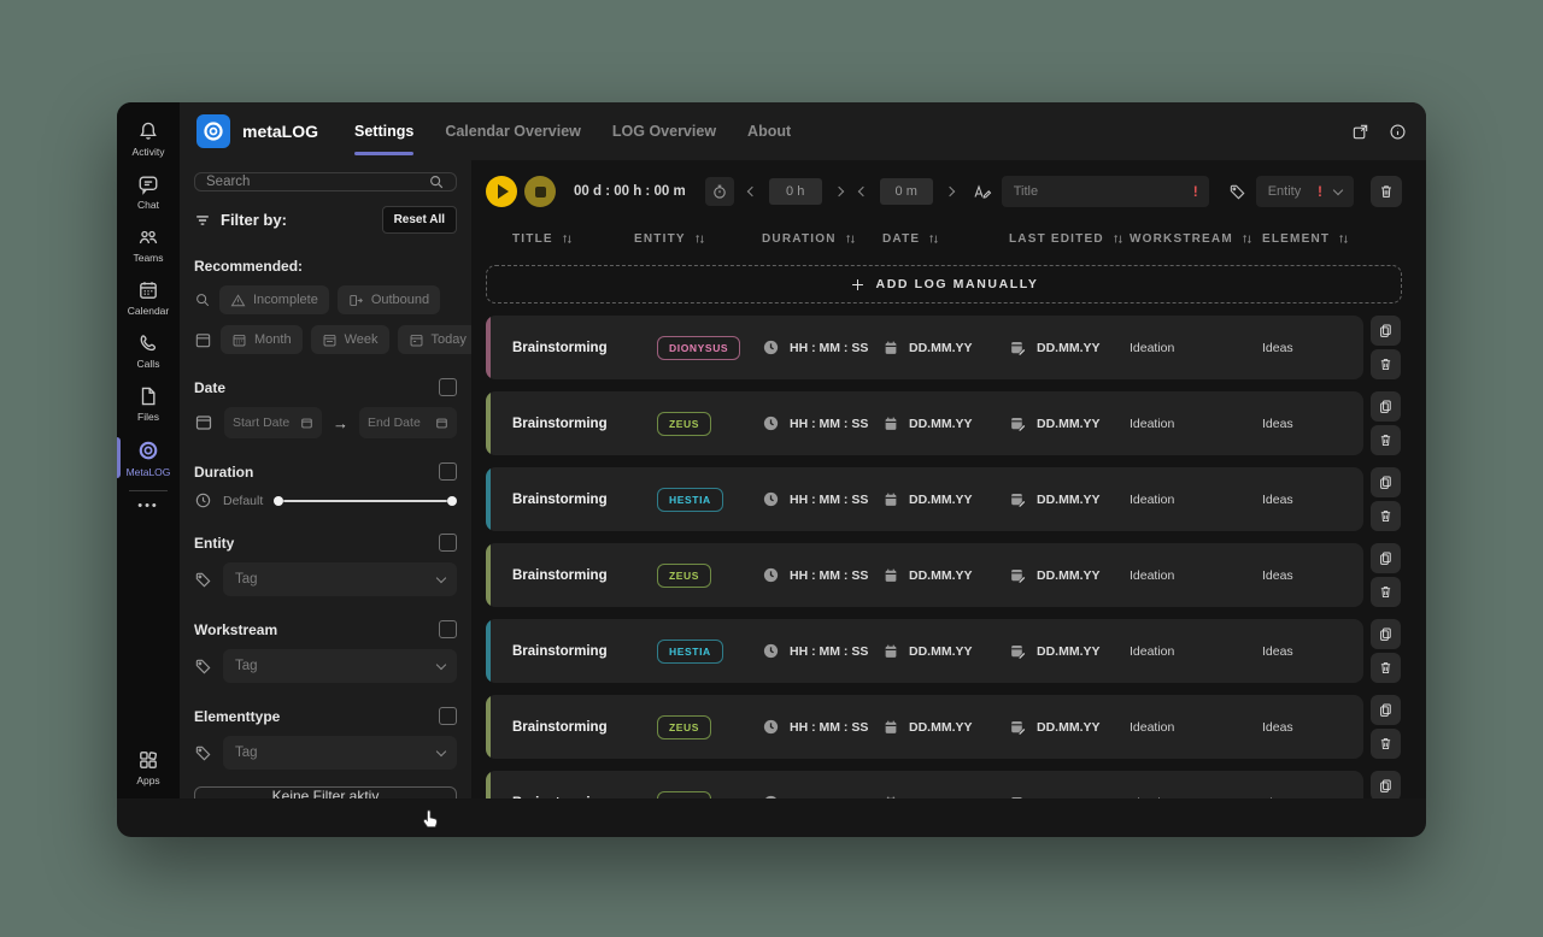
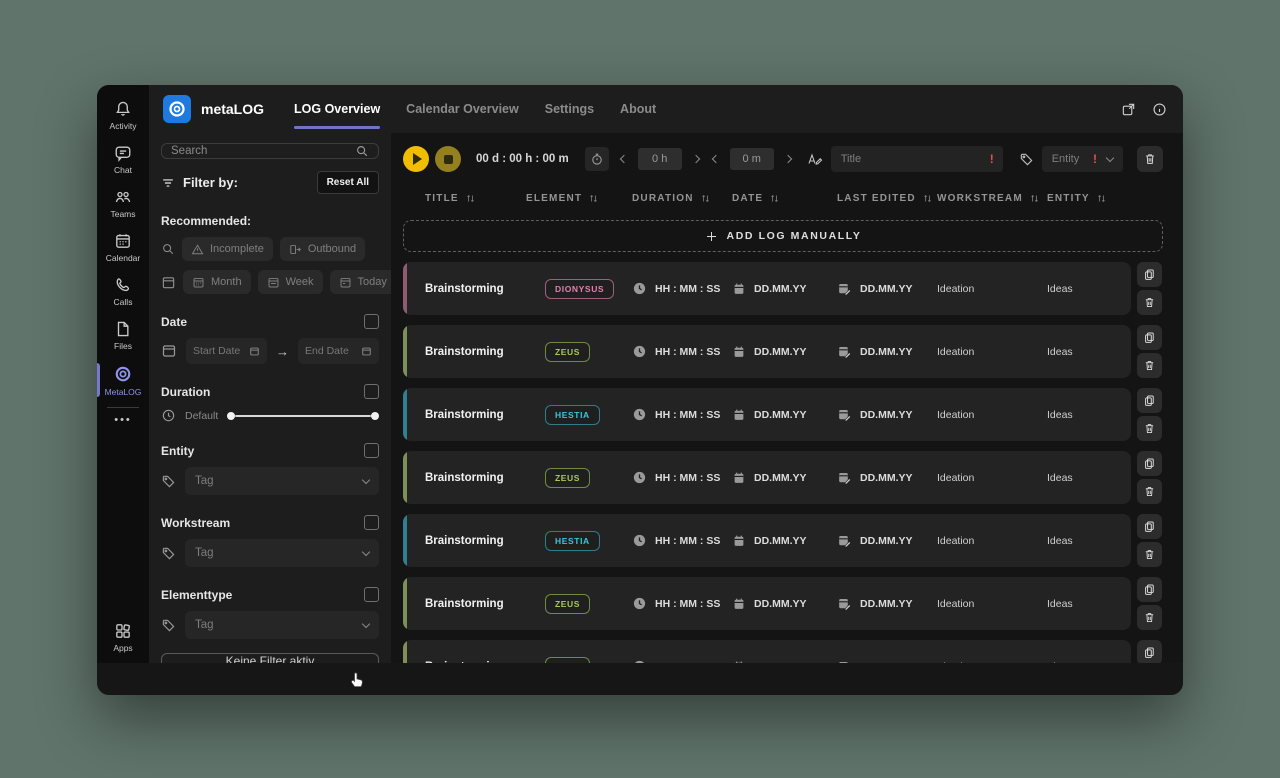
  Activity
  Chat
  Teams
  Calendar
  Calls
  Files
  MetaLOG
  •••
  Apps
  metaLOG
- Settings
+ LOG Overview
  Calendar Overview
- LOG Overview
+ Settings
  About
  Search
  Filter by:
  Reset All
  Recommended:
  Incomplete
  Outbound
  Month
  Week
  Today
  Date
  Start Date
  →
  End Date
  Duration
  Default
  Entity
  Tag
  Workstream
  Tag
  Elementtype
  Tag
  Keine Filter aktiv
  00 d : 00 h : 00 m
  0 h
  0 m
  Title
  !
  Entity
  !
  TITLE
- ENTITY
+ ELEMENT
  DURATION
  DATE
  LAST EDITED
  WORKSTREAM
- ELEMENT
+ ENTITY
  ADD LOG MANUALLY
  Brainstorming
  DIONYSUS
  HH : MM : SS
  DD.MM.YY
  DD.MM.YY
  Ideation
  Ideas
  Brainstorming
  ZEUS
  HH : MM : SS
  DD.MM.YY
  DD.MM.YY
  Ideation
  Ideas
  Brainstorming
  HESTIA
  HH : MM : SS
  DD.MM.YY
  DD.MM.YY
  Ideation
  Ideas
  Brainstorming
  ZEUS
  HH : MM : SS
  DD.MM.YY
  DD.MM.YY
  Ideation
  Ideas
  Brainstorming
  HESTIA
  HH : MM : SS
  DD.MM.YY
  DD.MM.YY
  Ideation
  Ideas
  Brainstorming
  ZEUS
  HH : MM : SS
  DD.MM.YY
  DD.MM.YY
  Ideation
  Ideas
